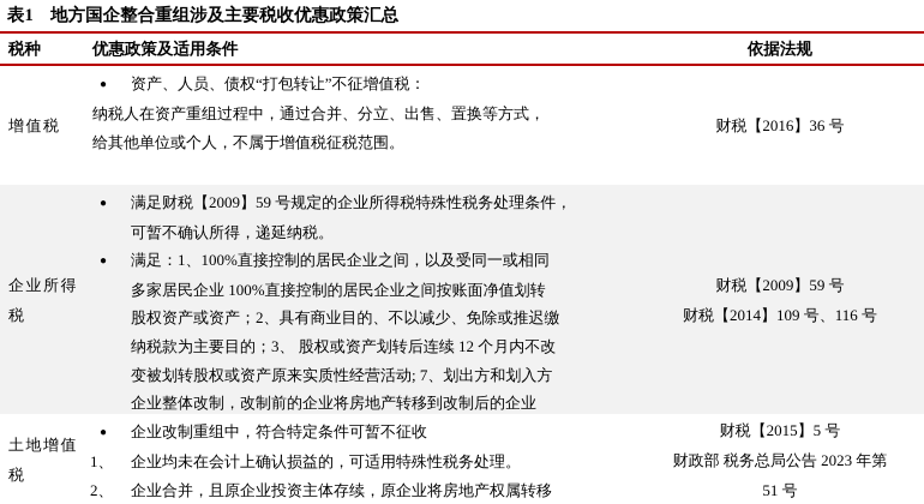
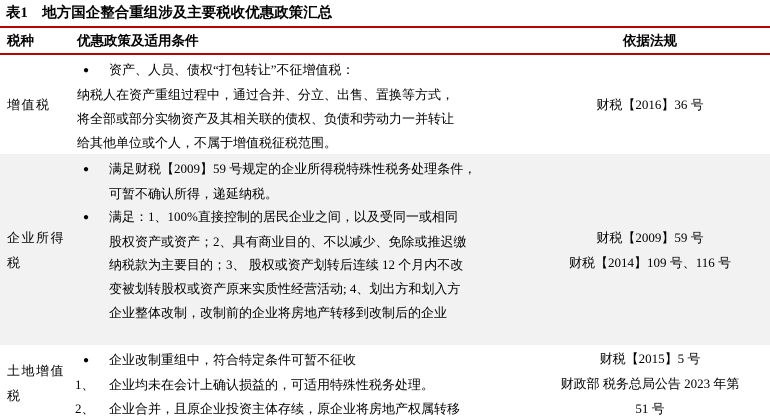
  表1 地方国企整合重组涉及主要税收优惠政策汇总
  税种
  优惠政策及适用条件
  依据法规
  增值税
  ● 资产、人员、债权“打包转让”不征增值税：
  纳税人在资产重组过程中，通过合并、分立、出售、置换等方式，
+ 将全部或部分实物资产及其相关联的债权、负债和劳动力一并转让
  给其他单位或个人，不属于增值税征税范围。
  财税【2016】36 号
  企业所得税
  ● 满足财税【2009】59 号规定的企业所得税特殊性税务处理条件，
  可暂不确认所得，递延纳税。
  ● 满足：1、100%直接控制的居民企业之间，以及受同一或相同
- 多家居民企业 100%直接控制的居民企业之间按账面净值划转
  股权资产或资产；2、具有商业目的、不以减少、免除或推迟缴
  纳税款为主要目的；3、 股权或资产划转后连续 12 个月内不改
- 变被划转股权或资产原来实质性经营活动; 7、划出方和划入方
+ 变被划转股权或资产原来实质性经营活动; 4、划出方和划入方
  企业整体改制，改制前的企业将房地产转移到改制后的企业
  财税【2009】59 号
  财税【2014】109 号、116 号
  土地增值税
  ● 企业改制重组中，符合特定条件可暂不征收
  1、 企业均未在会计上确认损益的，可适用特殊性税务处理。
  2、 企业合并，且原企业投资主体存续，原企业将房地产权属转移
  财税【2015】5 号
  财政部 税务总局公告 2023 年第
  51 号
